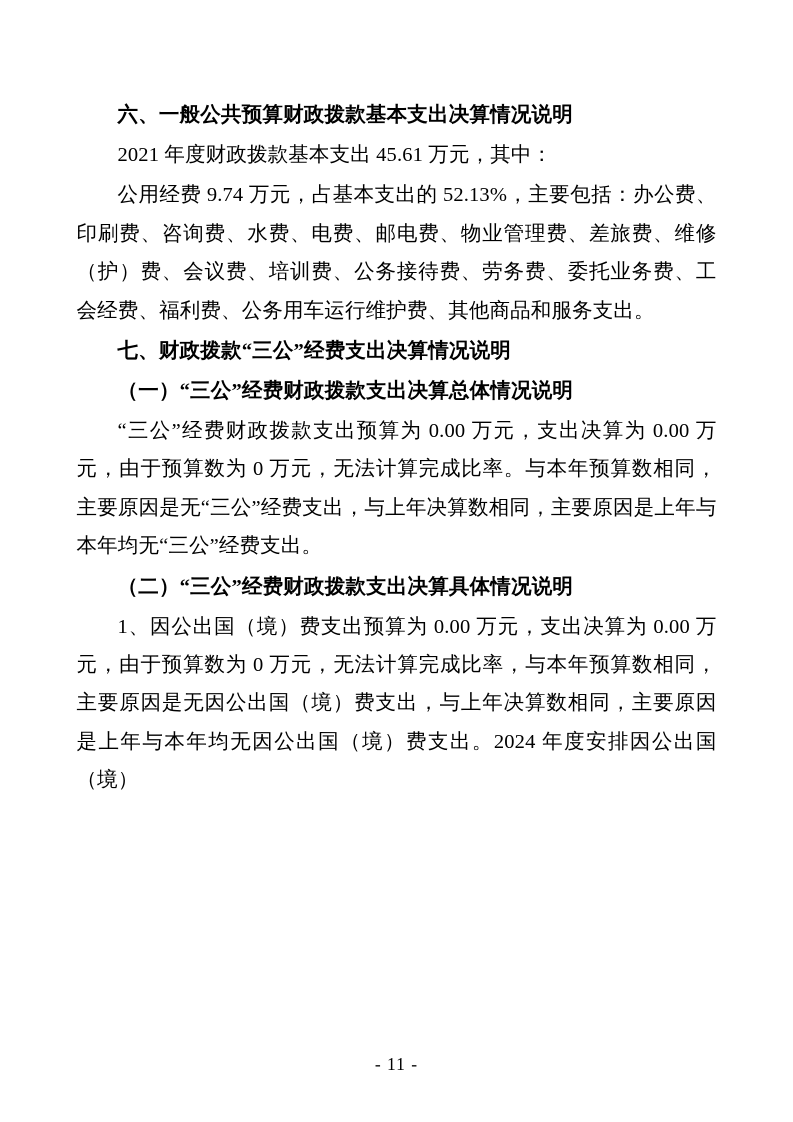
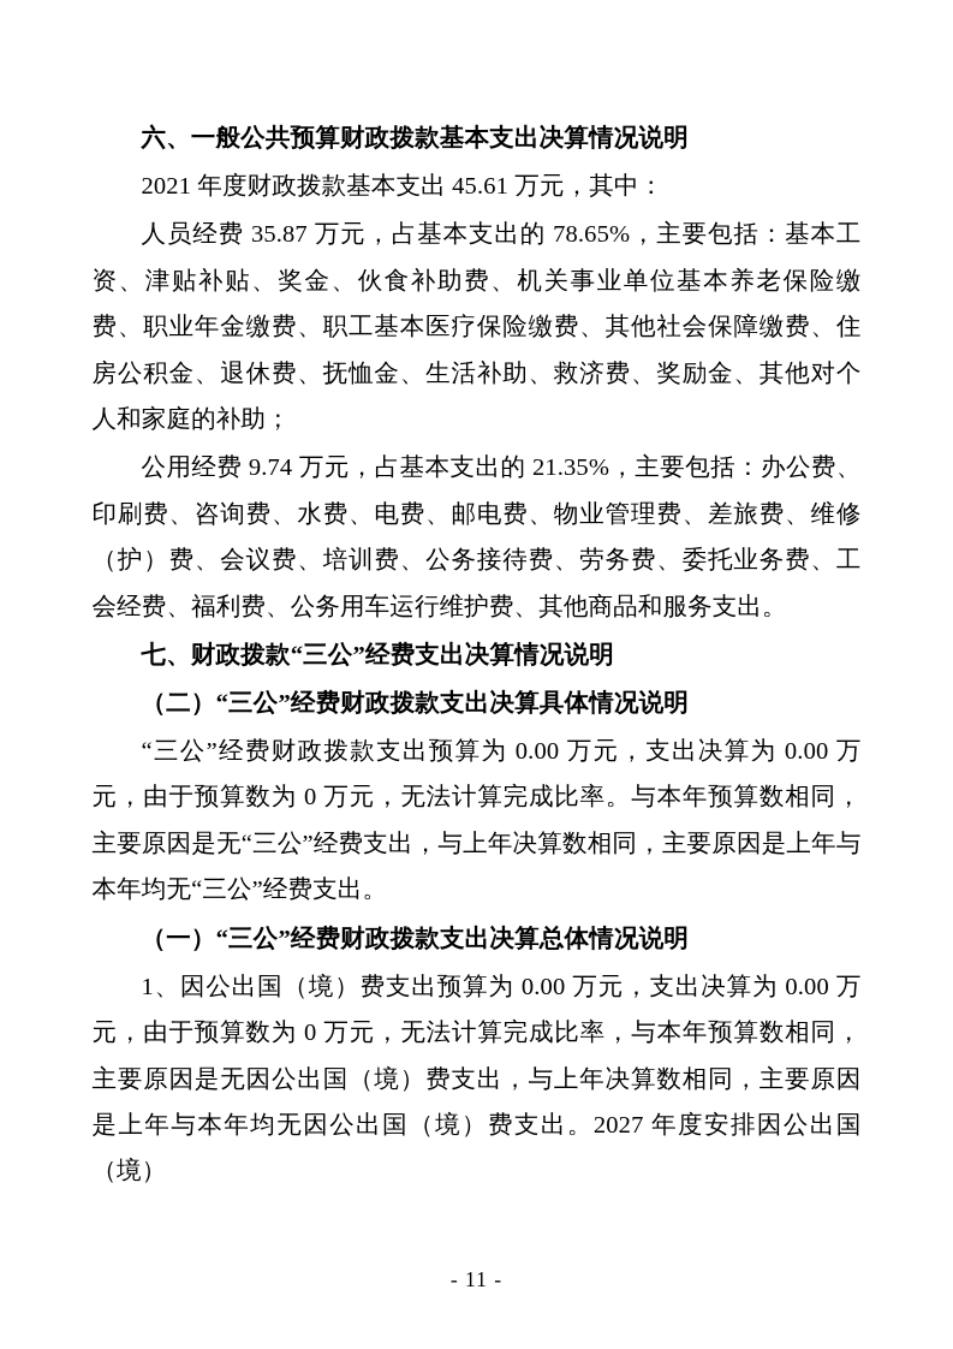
  六、一般公共预算财政拨款基本支出决算情况说明
  2021 年度财政拨款基本支出 45.61 万元，其中：
+ 人员经费 35.87 万元，占基本支出的 78.65%，主要包括：基本工资、津贴补贴、奖金、伙食补助费、机关事业单位基本养老保险缴费、职业年金缴费、职工基本医疗保险缴费、其他社会保障缴费、住房公积金、退休费、抚恤金、生活补助、救济费、奖励金、其他对个人和家庭的补助；
- 公用经费 9.74 万元，占基本支出的 52.13%，主要包括：办公费、印刷费、咨询费、水费、电费、邮电费、物业管理费、差旅费、维修（护）费、会议费、培训费、公务接待费、劳务费、委托业务费、工会经费、福利费、公务用车运行维护费、其他商品和服务支出。
+ 公用经费 9.74 万元，占基本支出的 21.35%，主要包括：办公费、印刷费、咨询费、水费、电费、邮电费、物业管理费、差旅费、维修（护）费、会议费、培训费、公务接待费、劳务费、委托业务费、工会经费、福利费、公务用车运行维护费、其他商品和服务支出。
  七、财政拨款“三公”经费支出决算情况说明
- （一）“三公”经费财政拨款支出决算总体情况说明
+ （二）“三公”经费财政拨款支出决算具体情况说明
  “三公”经费财政拨款支出预算为 0.00 万元，支出决算为 0.00 万元，由于预算数为 0 万元，无法计算完成比率。与本年预算数相同，主要原因是无“三公”经费支出，与上年决算数相同，主要原因是上年与本年均无“三公”经费支出。
- （二）“三公”经费财政拨款支出决算具体情况说明
+ （一）“三公”经费财政拨款支出决算总体情况说明
- 1、因公出国（境）费支出预算为 0.00 万元，支出决算为 0.00 万元，由于预算数为 0 万元，无法计算完成比率，与本年预算数相同，主要原因是无因公出国（境）费支出，与上年决算数相同，主要原因是上年与本年均无因公出国（境）费支出。2024 年度安排因公出国（境）
+ 1、因公出国（境）费支出预算为 0.00 万元，支出决算为 0.00 万元，由于预算数为 0 万元，无法计算完成比率，与本年预算数相同，主要原因是无因公出国（境）费支出，与上年决算数相同，主要原因是上年与本年均无因公出国（境）费支出。2027 年度安排因公出国（境）
  - 11 -
